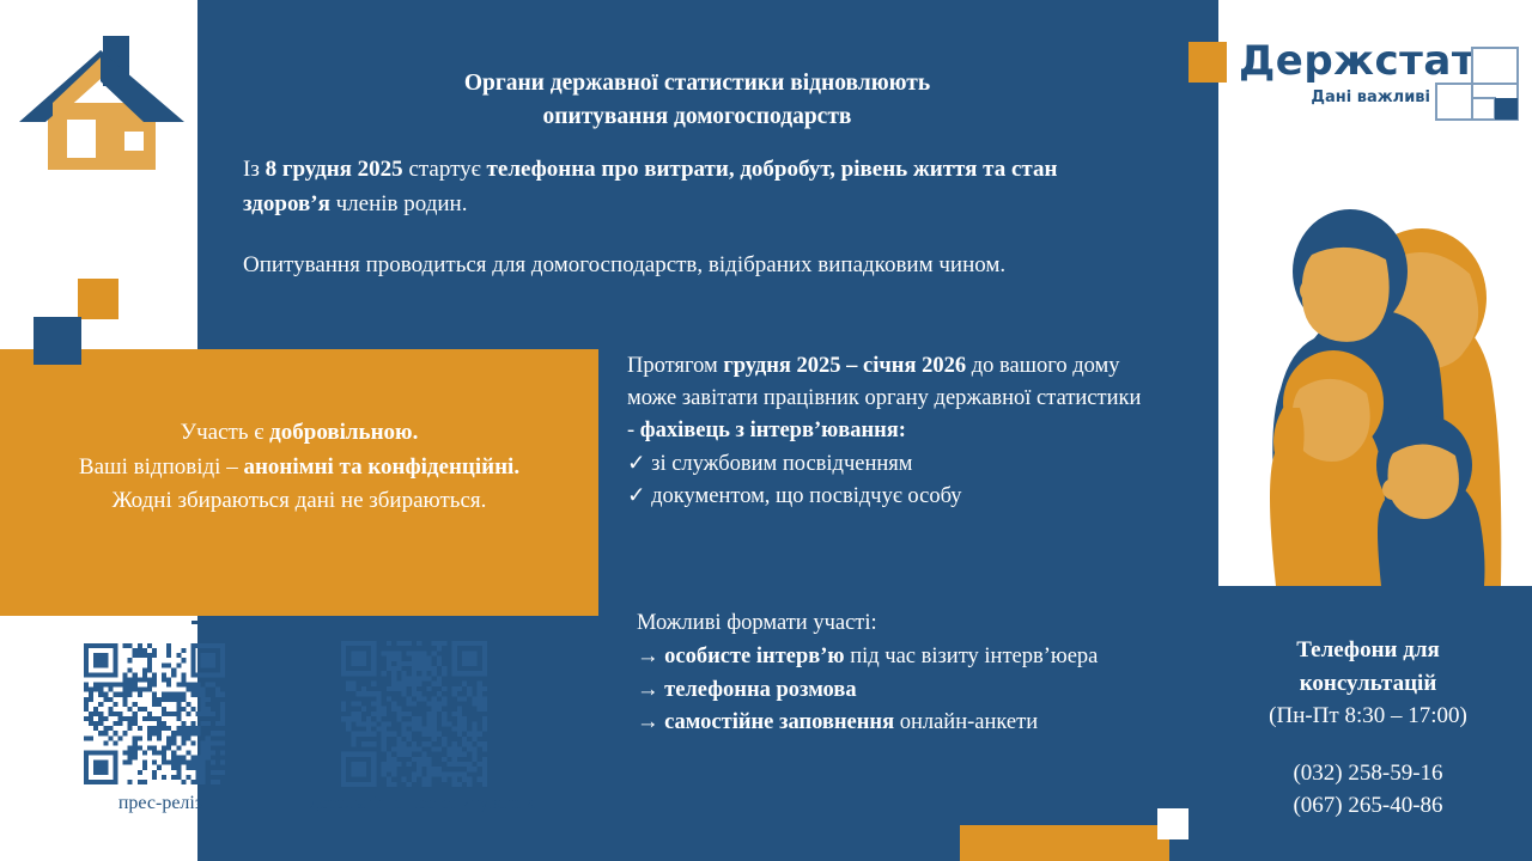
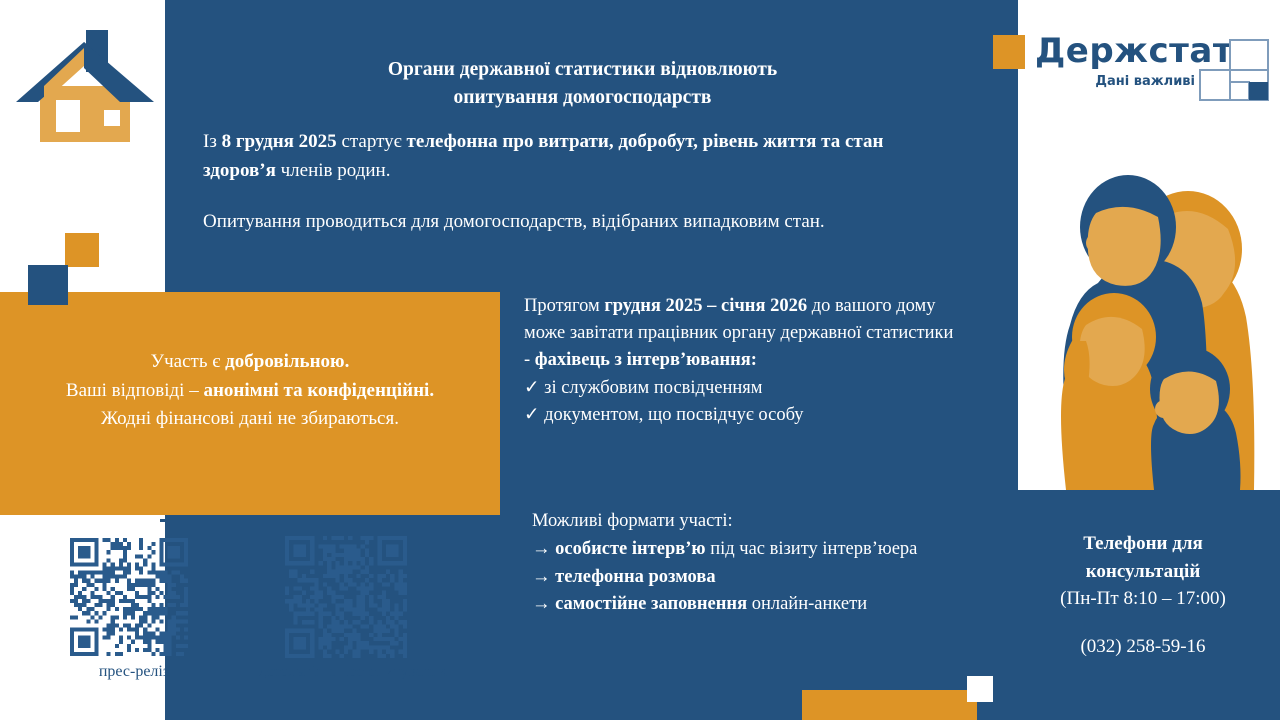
  Держстат
  Дані важливі
  Органи державної статистики відновлюють
  опитування домогосподарств
  Із 8 грудня 2025 стартує телефонна про витрати, добробут, рівень життя та стан здоров’я членів родин.
- Опитування проводиться для домогосподарств, відібраних випадковим чином.
+ Опитування проводиться для домогосподарств, відібраних випадковим стан.
  Участь є добровільною.
  Ваші відповіді – анонімні та конфіденційні.
- Жодні збираються дані не збираються.
+ Жодні фінансові дані не збираються.
  Протягом грудня 2025 – січня 2026 до вашого дому може завітати працівник органу державної статистики - фахівець з інтерв’ювання:
  ✓ зі службовим посвідченням
  ✓ документом, що посвідчує особу
  Можливі формати участі:
  → особисте інтерв’ю під час візиту інтерв’юера
  → телефонна розмова
  → самостійне заповнення онлайн-анкети
  Телефони для
  консультацій
- (Пн-Пт 8:30 – 17:00)
+ (Пн-Пт 8:10 – 17:00)
  (032) 258-59-16
- (067) 265-40-86
  прес-реліз
